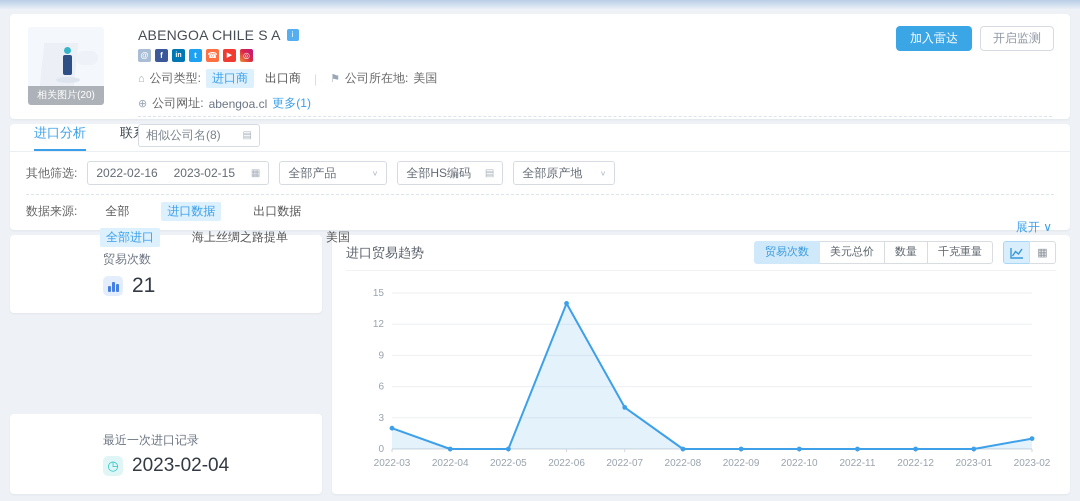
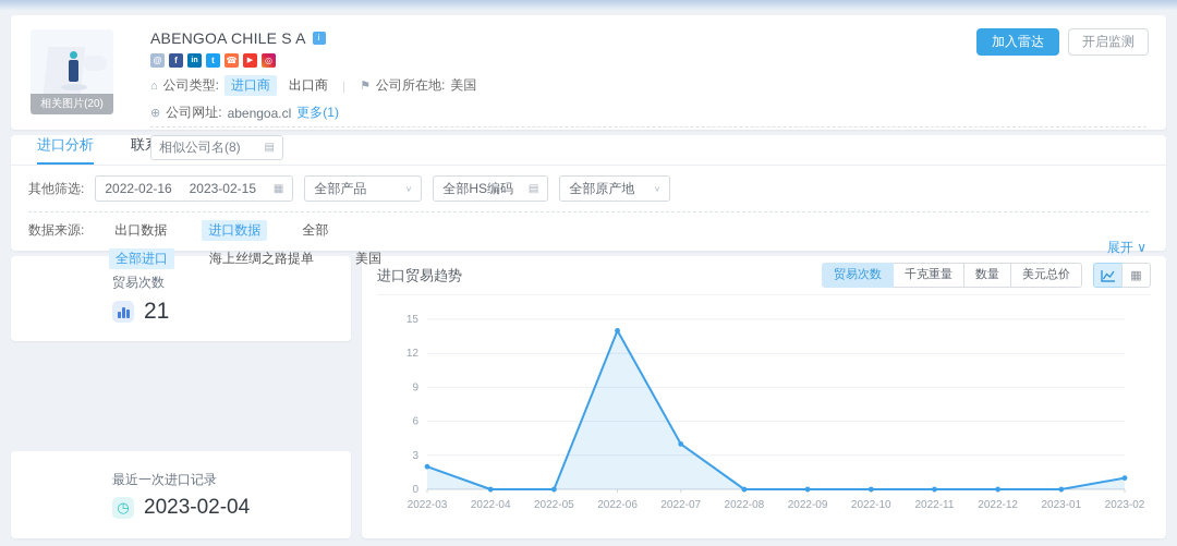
  相关图片(20)
  ABENGOA CHILE S A
  i
  @
  f
  t
  ☎
  ◎
  ⌂
  公司类型:
  进口商
  出口商
  |
  ⚑
  公司所在地:
  美国
  ⊕
  公司网址:
  abengoa.cl
  更多(1)
  相似公司名(8)
  ▤
  加入雷达
  开启监测
  进口分析
  其他筛选:
  2022-02-16
  2023-02-15
  ▦
  全部产品
  ∨
  全部HS编码
  ▤
  全部原产地
  ∨
  数据来源:
- 全部
+ 出口数据
  进口数据
- 出口数据
+ 全部
  全部进口
  海上丝绸之路提单
  美国
  展开 ∨
  贸易次数
  21
  最近一次进口记录
  ◷
  2023-02-04
  进口贸易趋势
  贸易次数
- 美元总价
+ 千克重量
  数量
- 千克重量
+ 美元总价
  ▦
  0
  3
  6
  9
  12
  15
  2022-03
  2022-04
  2022-05
  2022-06
  2022-07
  2022-08
  2022-09
  2022-10
  2022-11
  2022-12
  2023-01
  2023-02
